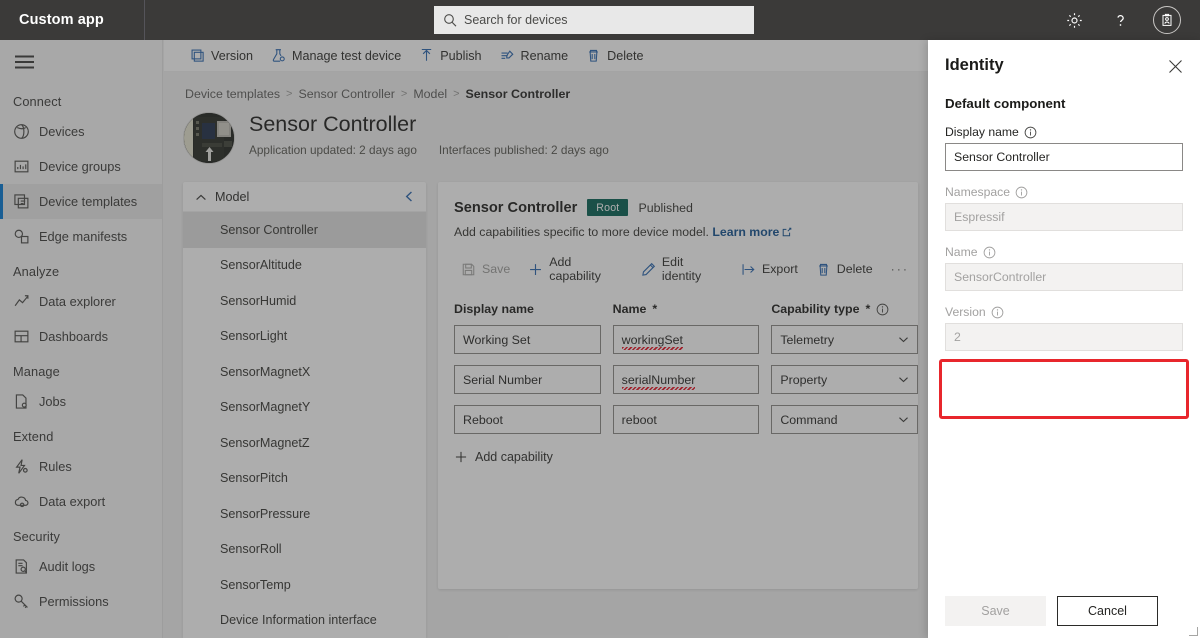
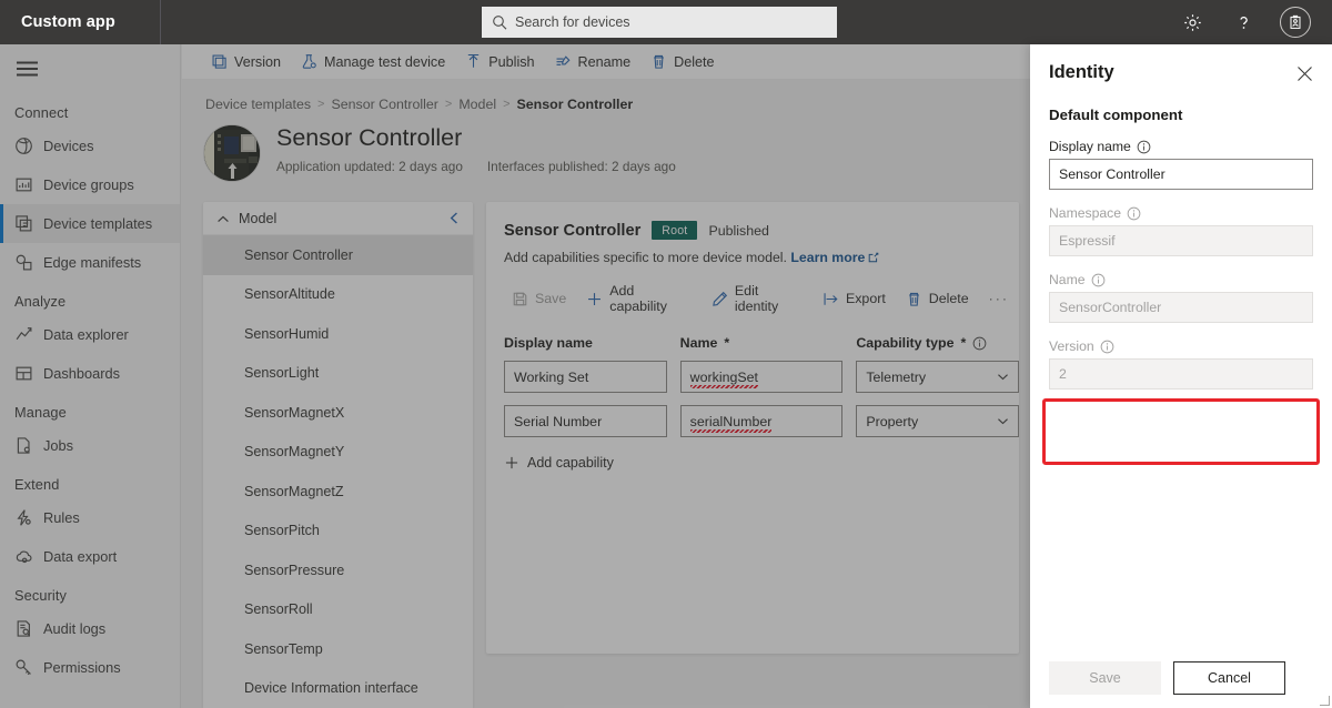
  Connect
  Devices
  Device groups
  Device templates
  Edge manifests
  Analyze
  Data explorer
  Dashboards
  Manage
  Jobs
  Extend
  Rules
  Data export
  Security
  Audit logs
  Permissions
  Version
  Manage test device
  Publish
  Rename
  Delete
  Device templates
  >
  Sensor Controller
  >
  Model
  >
  Sensor Controller
  Sensor Controller
  Application updated: 2 days ago
  Interfaces published: 2 days ago
  Model
  Sensor Controller
  SensorAltitude
  SensorHumid
  SensorLight
  SensorMagnetX
  SensorMagnetY
  SensorMagnetZ
  SensorPitch
  SensorPressure
  SensorRoll
  SensorTemp
  Device Information interface
  Sensor Controller
  Root
  Published
  Add capabilities specific to more device model. Learn more
  Save
  Add capability
  Edit identity
  Export
  Delete
  ···
  Display name
  Name
  *
  Capability type
  *
  Working Set
  workingSet
  Telemetry
  Serial Number
  serialNumber
  Property
- Reboot
- reboot
- Command
  Add capability
  Custom app
  Search for devices
  Identity
  Default component
  Display name
  Sensor Controller
  Namespace
  Espressif
  Name
  SensorController
  Version
  2
  Save
  Cancel
